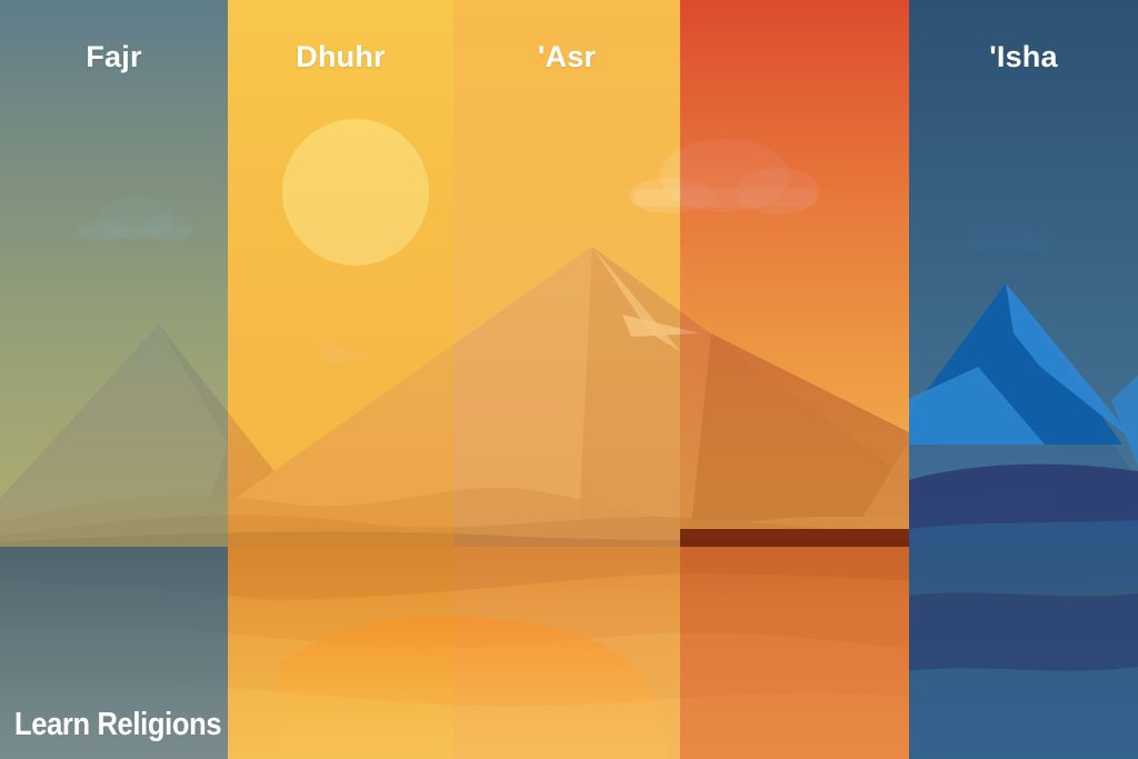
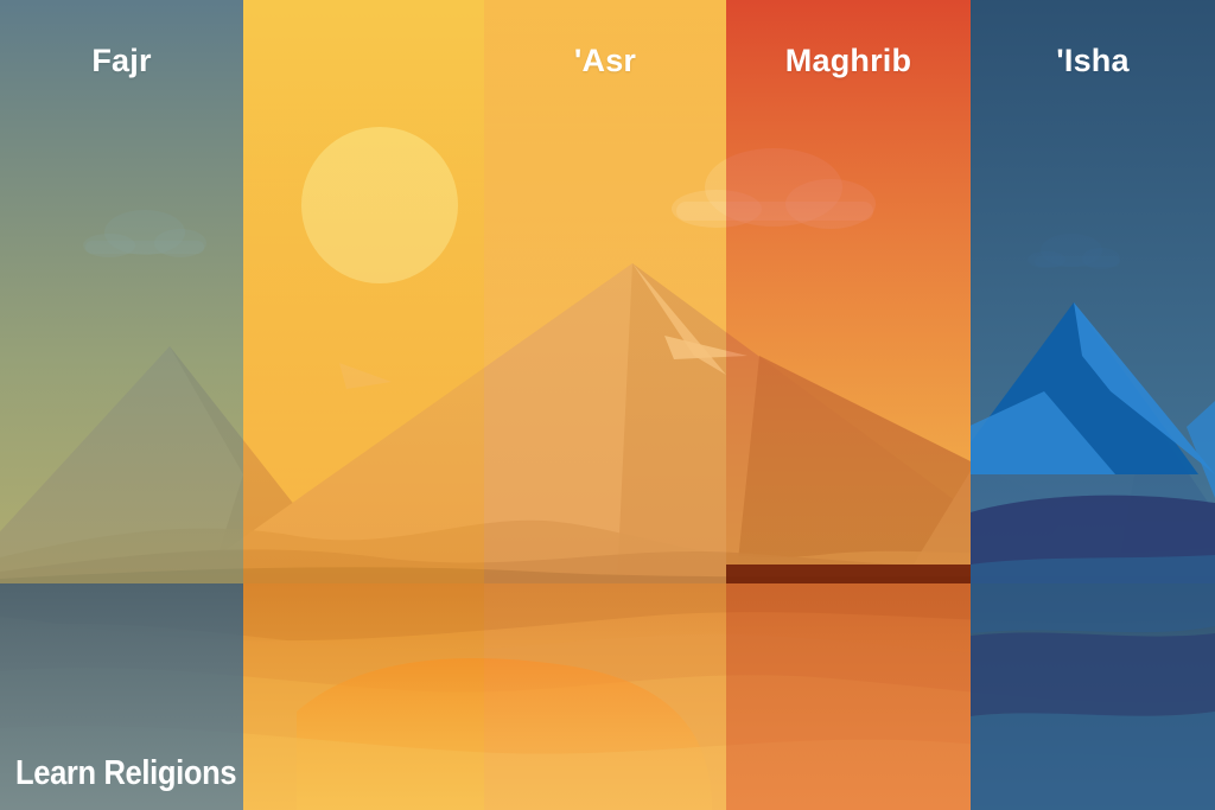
  Fajr
- Dhuhr
  'Asr
+ Maghrib
  'Isha
  Learn Religions
